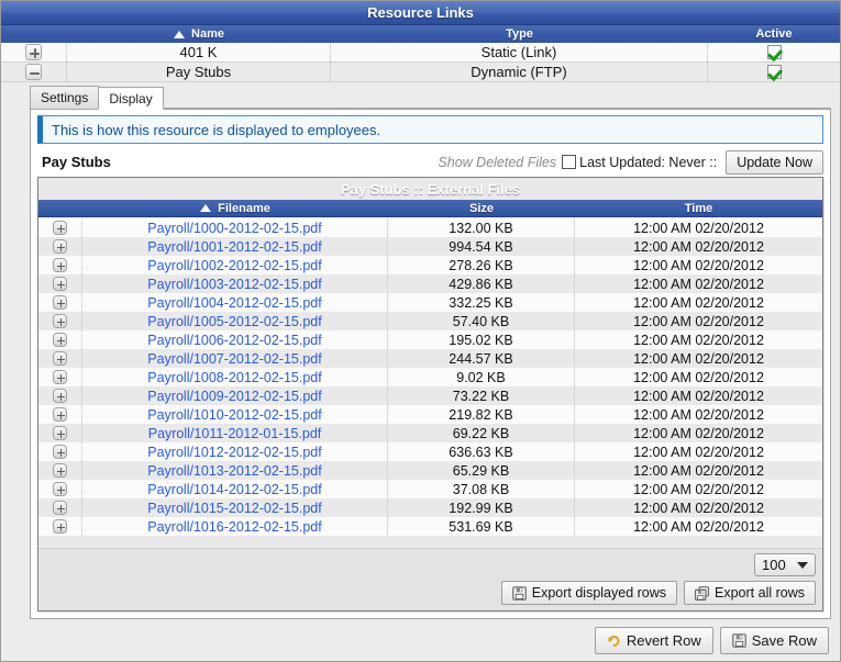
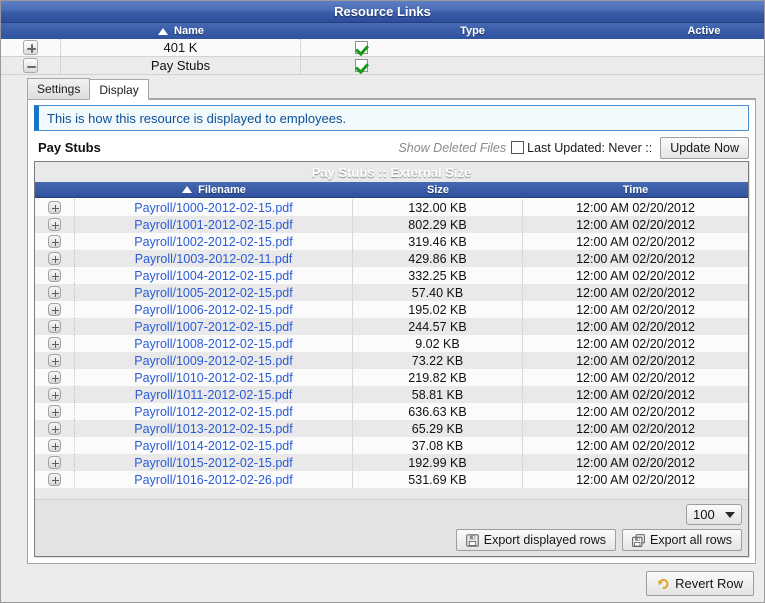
  Resource Links
  Name
  Type
  Active
  401 K
- Static (Link)
  Pay Stubs
- Dynamic (FTP)
  Settings
  Display
  This is how this resource is displayed to employees.
  Pay Stubs
  Show Deleted Files
  Last Updated: Never ::
  Update Now
- Pay Stubs :: External Files
+ Pay Stubs :: External Size
  Filename
  Size
  Time
  Payroll/1000-2012-02-15.pdf
  132.00 KB
  12:00 AM 02/20/2012
  Payroll/1001-2012-02-15.pdf
- 994.54 KB
+ 802.29 KB
  12:00 AM 02/20/2012
  Payroll/1002-2012-02-15.pdf
- 278.26 KB
+ 319.46 KB
  12:00 AM 02/20/2012
- Payroll/1003-2012-02-15.pdf
+ Payroll/1003-2012-02-11.pdf
  429.86 KB
  12:00 AM 02/20/2012
  Payroll/1004-2012-02-15.pdf
  332.25 KB
  12:00 AM 02/20/2012
  Payroll/1005-2012-02-15.pdf
  57.40 KB
  12:00 AM 02/20/2012
  Payroll/1006-2012-02-15.pdf
  195.02 KB
  12:00 AM 02/20/2012
  Payroll/1007-2012-02-15.pdf
  244.57 KB
  12:00 AM 02/20/2012
  Payroll/1008-2012-02-15.pdf
  9.02 KB
  12:00 AM 02/20/2012
  Payroll/1009-2012-02-15.pdf
  73.22 KB
  12:00 AM 02/20/2012
  Payroll/1010-2012-02-15.pdf
  219.82 KB
  12:00 AM 02/20/2012
- Payroll/1011-2012-01-15.pdf
+ Payroll/1011-2012-02-15.pdf
- 69.22 KB
+ 58.81 KB
  12:00 AM 02/20/2012
  Payroll/1012-2012-02-15.pdf
  636.63 KB
  12:00 AM 02/20/2012
  Payroll/1013-2012-02-15.pdf
  65.29 KB
  12:00 AM 02/20/2012
  Payroll/1014-2012-02-15.pdf
  37.08 KB
  12:00 AM 02/20/2012
  Payroll/1015-2012-02-15.pdf
  192.99 KB
  12:00 AM 02/20/2012
- Payroll/1016-2012-02-15.pdf
+ Payroll/1016-2012-02-26.pdf
  531.69 KB
  12:00 AM 02/20/2012
  100
  Export displayed rows
  Export all rows
  Revert Row
- Save Row
